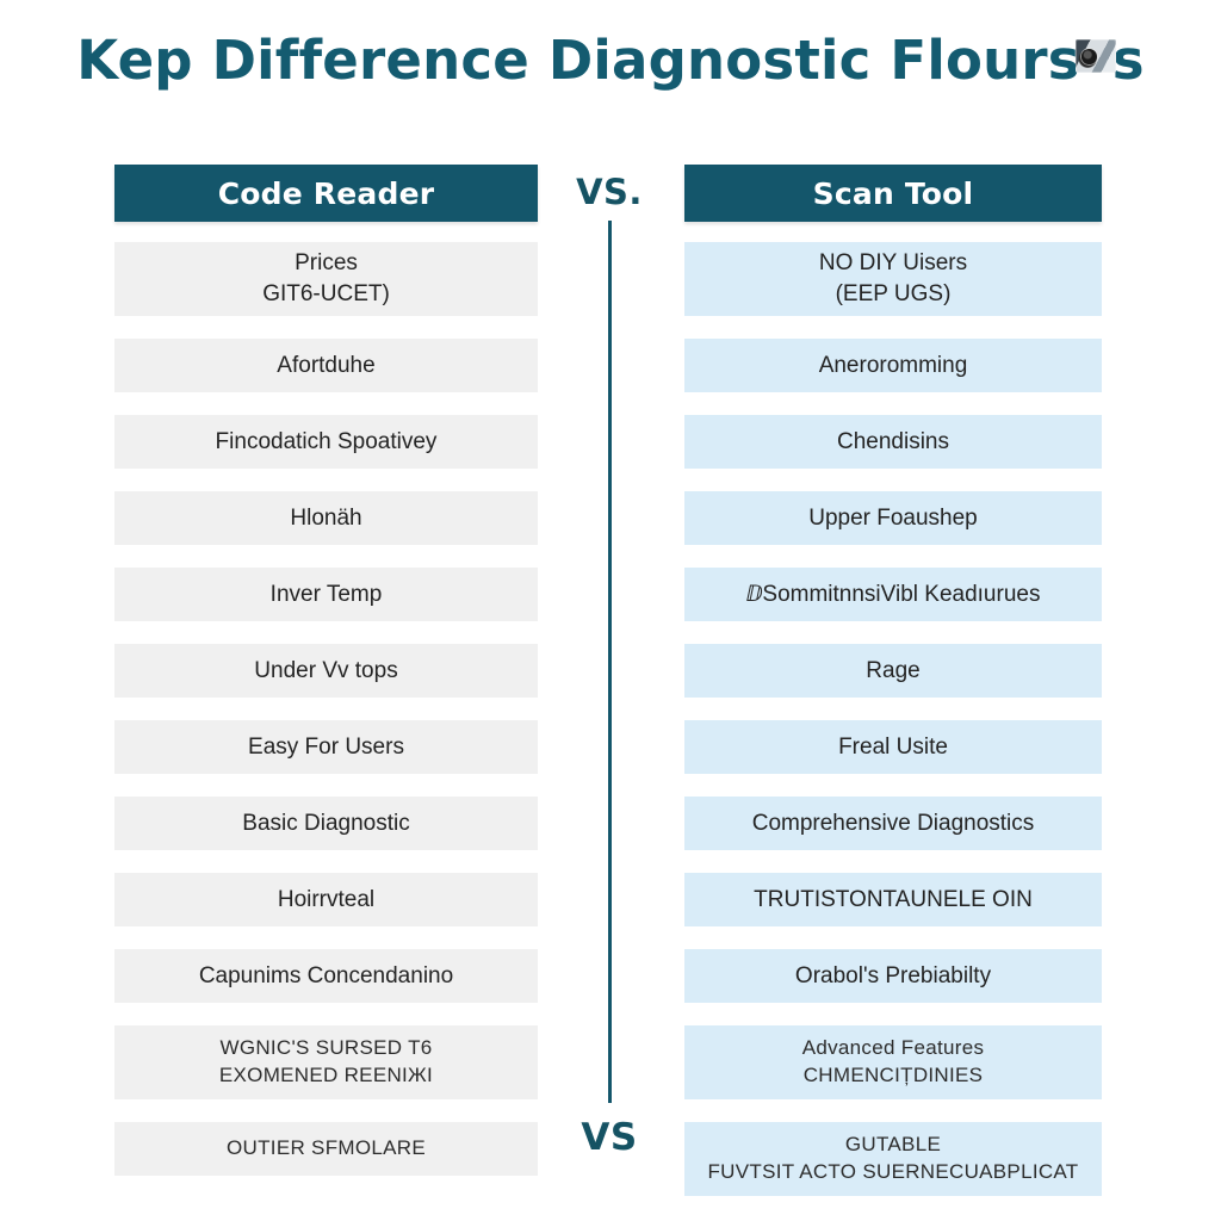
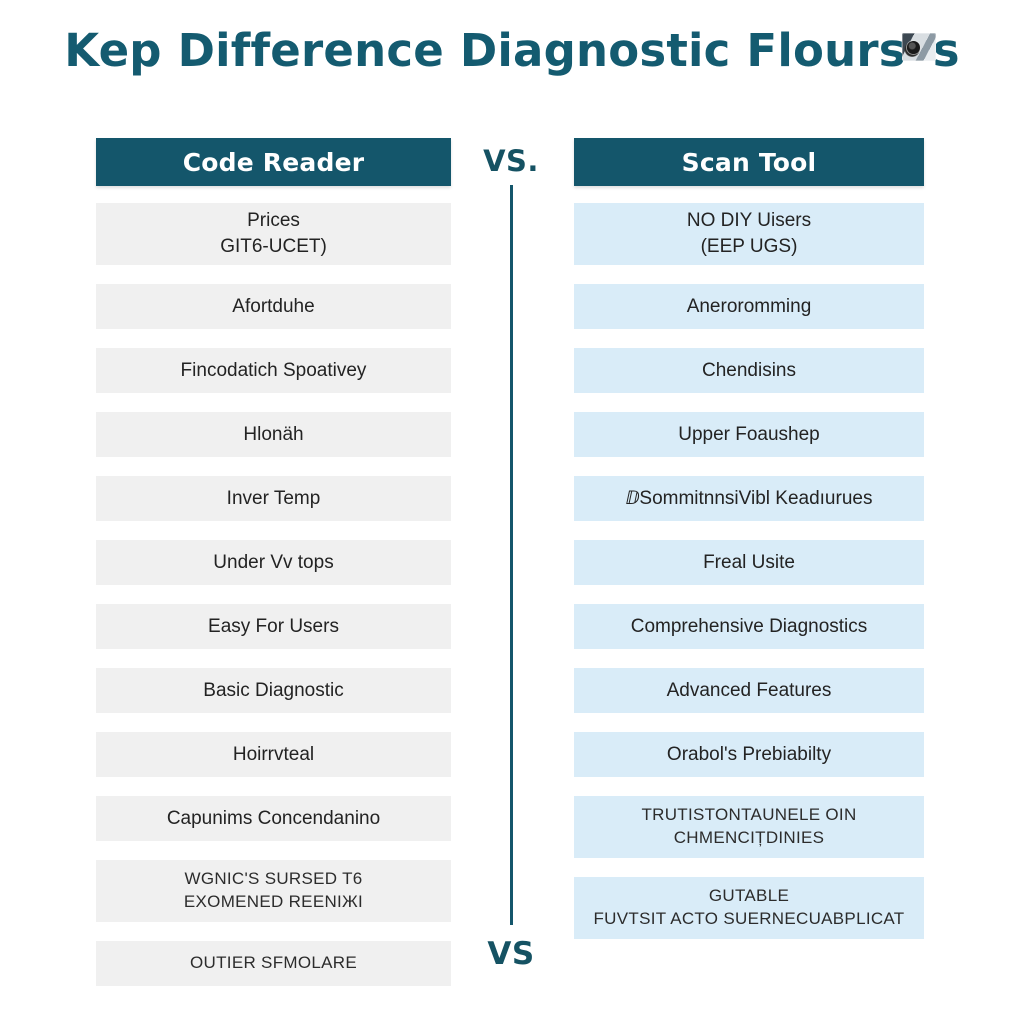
  Kep Difference Diagnostic Flours s
  VS.
  VS
  Code Reader
  Prices
  GIT6-UCET)
  Afortduhe
  Fincodatich Spoativey
  Hlonäh
  Inver Temp
  Under Vv tops
  Easy For Users
  Basic Diagnostic
  Hoirrvteal
  Capunims Concendanino
  WGNIC'S SURSED T6
  EXOMENED REENIЖI
  OUTIER SFMOLARE
  Scan Tool
  NO DIY Uisers
  (EEP UGS)
  Aneroromming
  Chendisins
  Upper Foaushep
  ⅅSommitnnsiVibl Keadıurues
- Rage
  Freal Usite
  Comprehensive Diagnostics
- TRUTISTONTAUNELE OIN
+ Advanced Features
  Orabol's Prebiabilty
- Advanced Features
+ TRUTISTONTAUNELE OIN
  CHMENCIȚDINIES
  GUTABLE
  FUVTSIT ACTO SUERNECUABPLICAT
